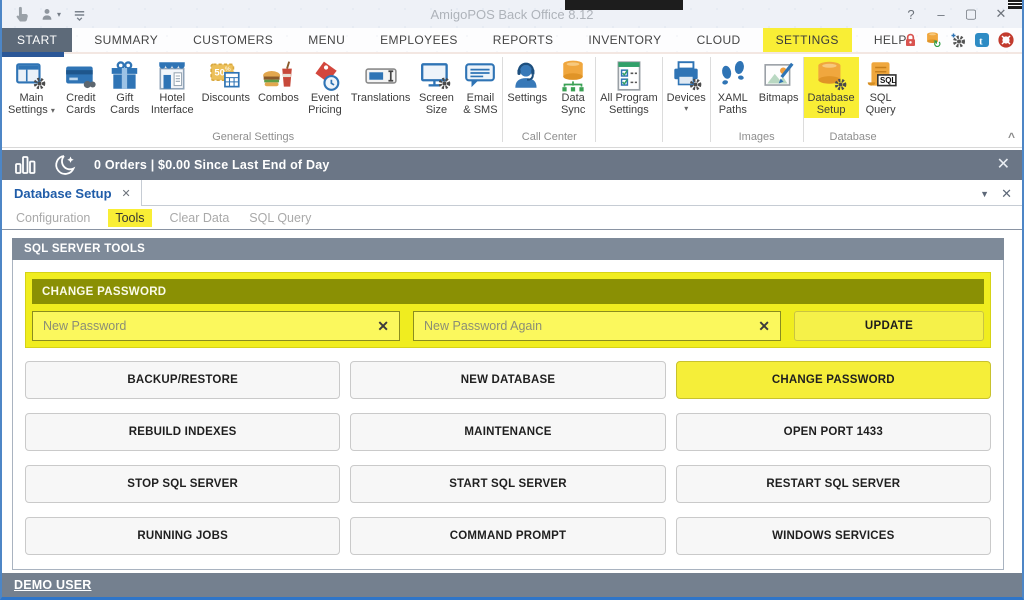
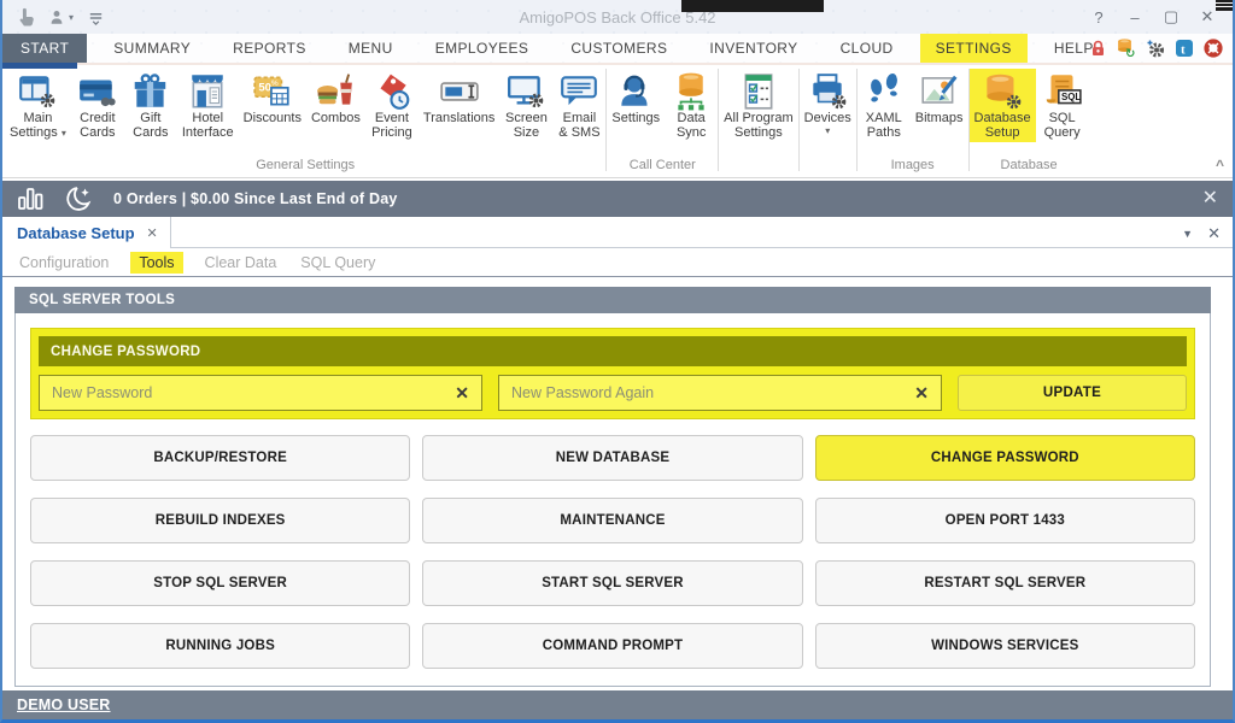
  ▾
- AmigoPOS Back Office 8.12
+ AmigoPOS Back Office 5.42
  ?
  –
  ▢
  ✕
  START
  SUMMARY
- CUSTOMERS
+ REPORTS
  MENU
  EMPLOYEES
- REPORTS
+ CUSTOMERS
  INVENTORY
  CLOUD
  SETTINGS
  HELP
  ↻
  t
  Main
  Settings ▾
  Credit
  Cards
  Gift
  Cards
  Hotel
  Interface
  50
  Discounts
  Combos
  Event
  Pricing
  Translations
  Screen
  Size
  Email
  & SMS
  General Settings
  Settings
  Data
  Sync
  Call Center
  All Program
  Settings
  Devices
  ▾
  XAML
  Paths
  Bitmaps
  Images
  Database
  Setup
  SQL
  SQL
  Query
  Database
  ^
  0 Orders | $0.00 Since Last End of Day
  ✕
  Database Setup
  ✕
  ▼
  ✕
  Configuration
  Tools
  Clear Data
  SQL Query
  SQL SERVER TOOLS
  CHANGE PASSWORD
  New Password
  ✕
  New Password Again
  ✕
  UPDATE
  BACKUP/RESTORE
  NEW DATABASE
  CHANGE PASSWORD
  REBUILD INDEXES
  MAINTENANCE
  OPEN PORT 1433
  STOP SQL SERVER
  START SQL SERVER
  RESTART SQL SERVER
  RUNNING JOBS
  COMMAND PROMPT
  WINDOWS SERVICES
  DEMO USER
